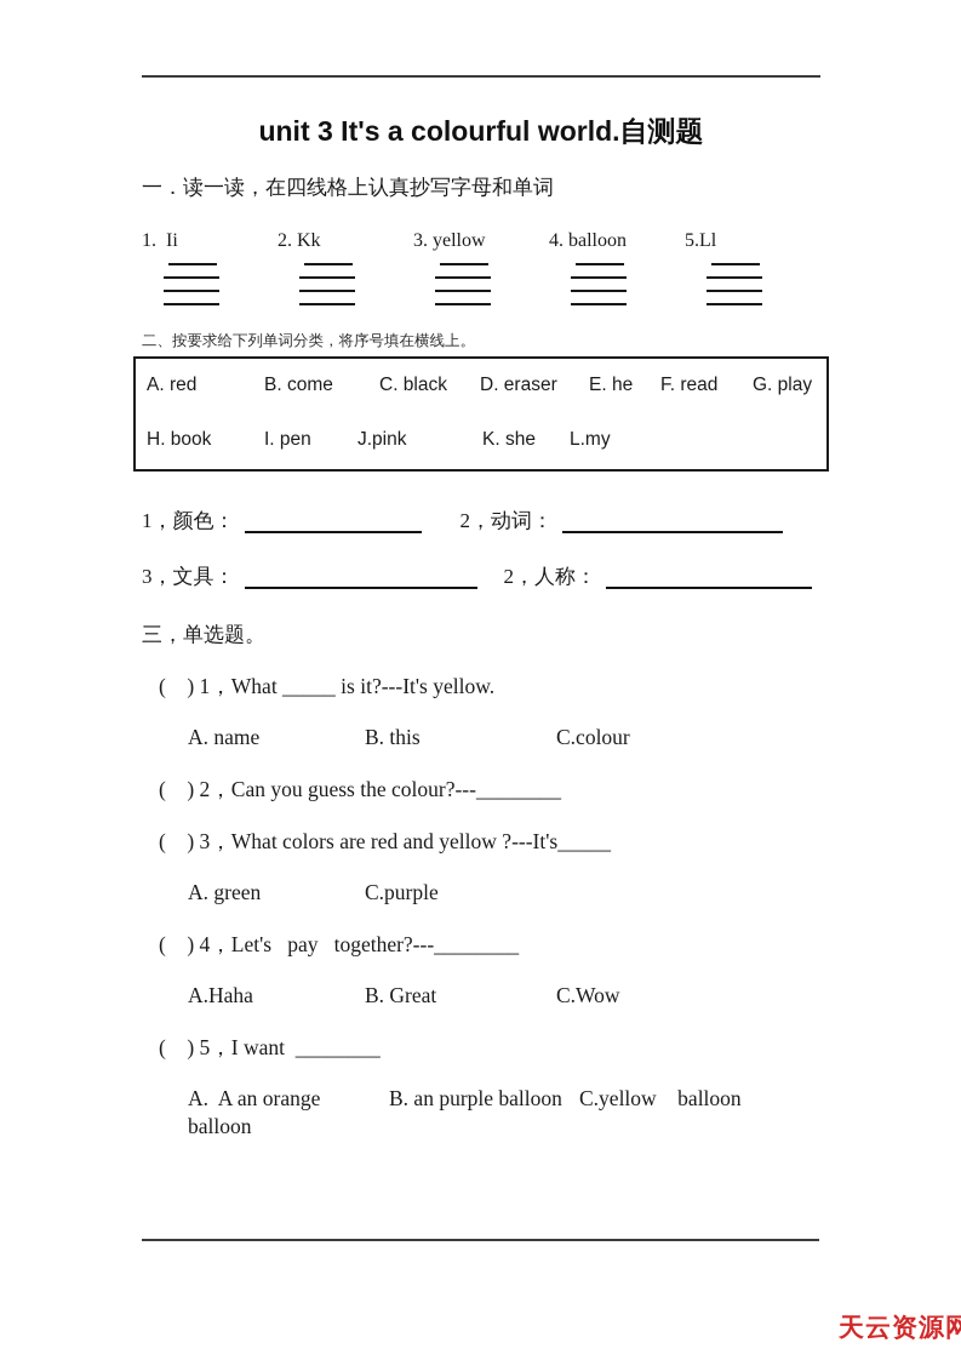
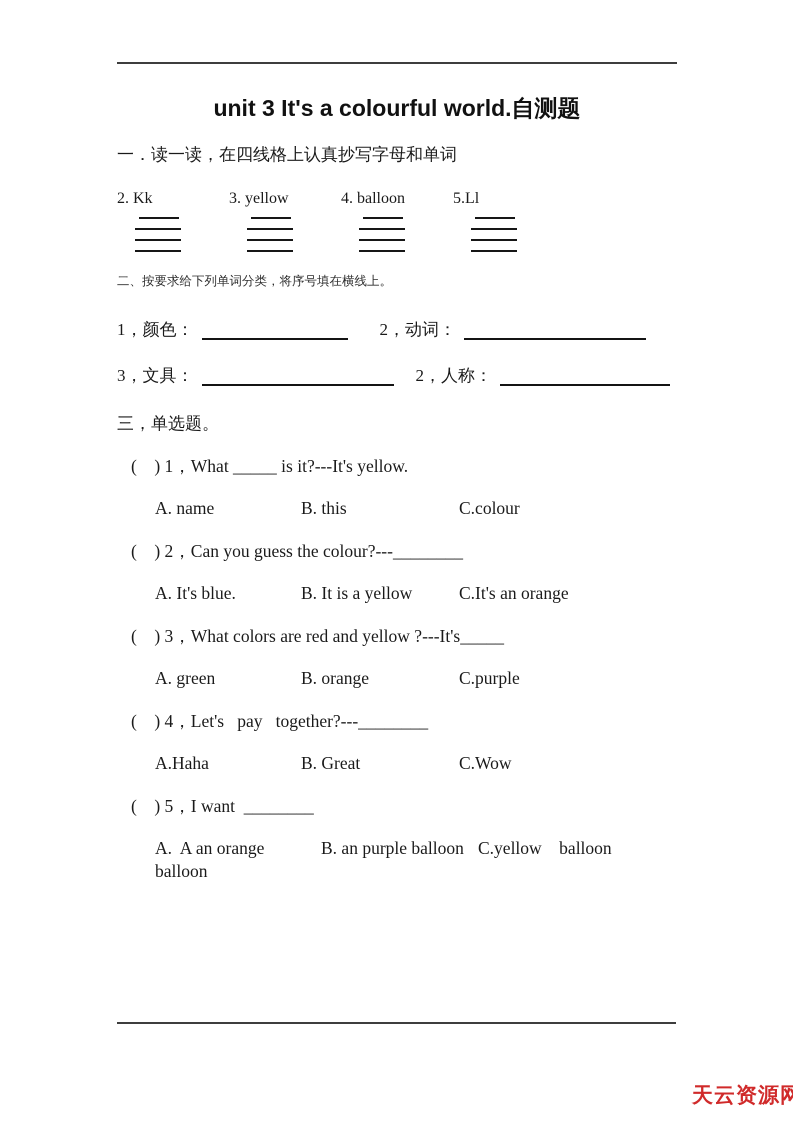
  unit 3 It's a colourful world.自测题
  一．读一读，在四线格上认真抄写字母和单词
- 1. Ii
  2. Kk
  3. yellow
  4. balloon
  5.Ll
  二、按要求给下列单词分类，将序号填在横线上。
- A. red
- B. come
- C. black
- D. eraser
- E. he
- F. read
- G. play
- H. book
- I. pen
- J.pink
- K. she
- L.my
  1，颜色：
  2，动词：
  3，文具：
  2，人称：
  三，单选题。
  ( ) 1，What _____ is it?---It's yellow.
  A. name
  B. this
  C.colour
  ( ) 2，Can you guess the colour?---________
+ A. It's blue.
+ B. It is a yellow
+ C.It's an orange
  ( ) 3，What colors are red and yellow ?---It's_____
  A. green
+ B. orange
  C.purple
  ( ) 4，Let's pay together?---________
  A.Haha
  B. Great
  C.Wow
  ( ) 5，I want ________
  A. A an orange balloon
  B. an purple balloon
  C.yellow balloon
  天云资源网
